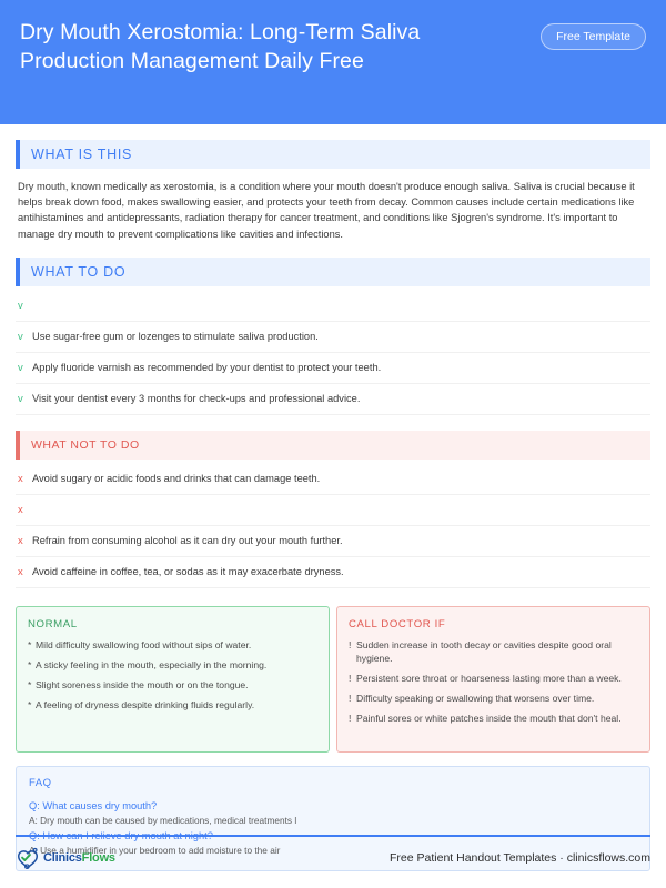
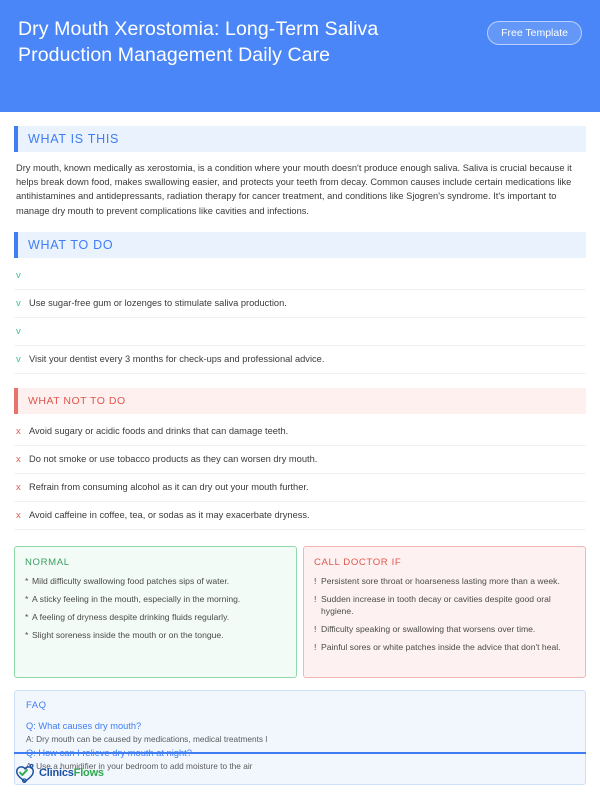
- Dry Mouth Xerostomia: Long-Term Saliva Production Management Daily Free
+ Dry Mouth Xerostomia: Long-Term Saliva Production Management Daily Care
  Free Template
  WHAT IS THIS
  Dry mouth, known medically as xerostomia, is a condition where your mouth doesn't produce enough saliva. Saliva is crucial because it helps break down food, makes swallowing easier, and protects your teeth from decay. Common causes include certain medications like antihistamines and antidepressants, radiation therapy for cancer treatment, and conditions like Sjogren's syndrome. It's important to manage dry mouth to prevent complications like cavities and infections.
  WHAT TO DO
  v
  v
  Use sugar-free gum or lozenges to stimulate saliva production.
  v
- Apply fluoride varnish as recommended by your dentist to protect your teeth.
  v
  Visit your dentist every 3 months for check-ups and professional advice.
  WHAT NOT TO DO
  x
  Avoid sugary or acidic foods and drinks that can damage teeth.
  x
+ Do not smoke or use tobacco products as they can worsen dry mouth.
  x
  Refrain from consuming alcohol as it can dry out your mouth further.
  x
  Avoid caffeine in coffee, tea, or sodas as it may exacerbate dryness.
  NORMAL
  *
- Mild difficulty swallowing food without sips of water.
+ Mild difficulty swallowing food patches sips of water.
  *
  A sticky feeling in the mouth, especially in the morning.
  *
- Slight soreness inside the mouth or on the tongue.
+ A feeling of dryness despite drinking fluids regularly.
  *
- A feeling of dryness despite drinking fluids regularly.
+ Slight soreness inside the mouth or on the tongue.
  CALL DOCTOR IF
  !
- Sudden increase in tooth decay or cavities despite good oral hygiene.
+ Persistent sore throat or hoarseness lasting more than a week.
  !
- Persistent sore throat or hoarseness lasting more than a week.
+ Sudden increase in tooth decay or cavities despite good oral hygiene.
  !
  Difficulty speaking or swallowing that worsens over time.
  !
- Painful sores or white patches inside the mouth that don't heal.
+ Painful sores or white patches inside the advice that don't heal.
  FAQ
  Q: What causes dry mouth?
  A: Dry mouth can be caused by medications, medical treatments l
  A Use a humidifier in your bedroom to add moisture to the air
  ClinicsFlows
- Free Patient Handout Templates · clinicsflows.com
